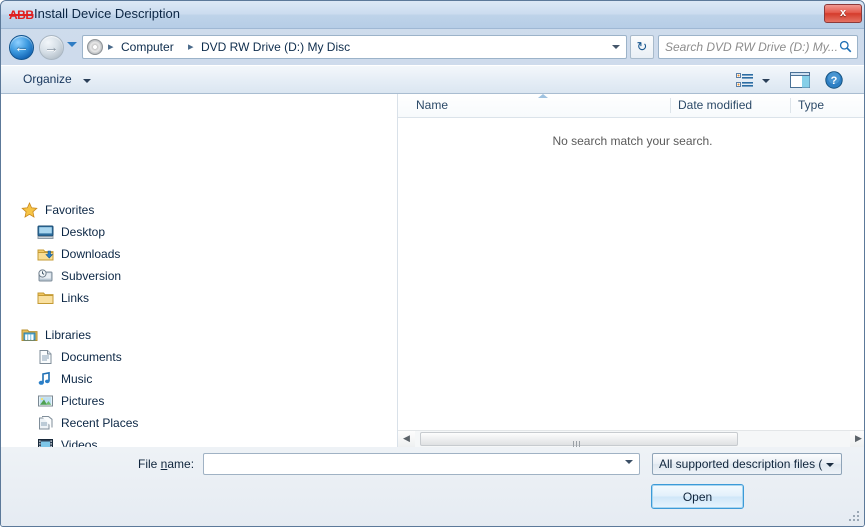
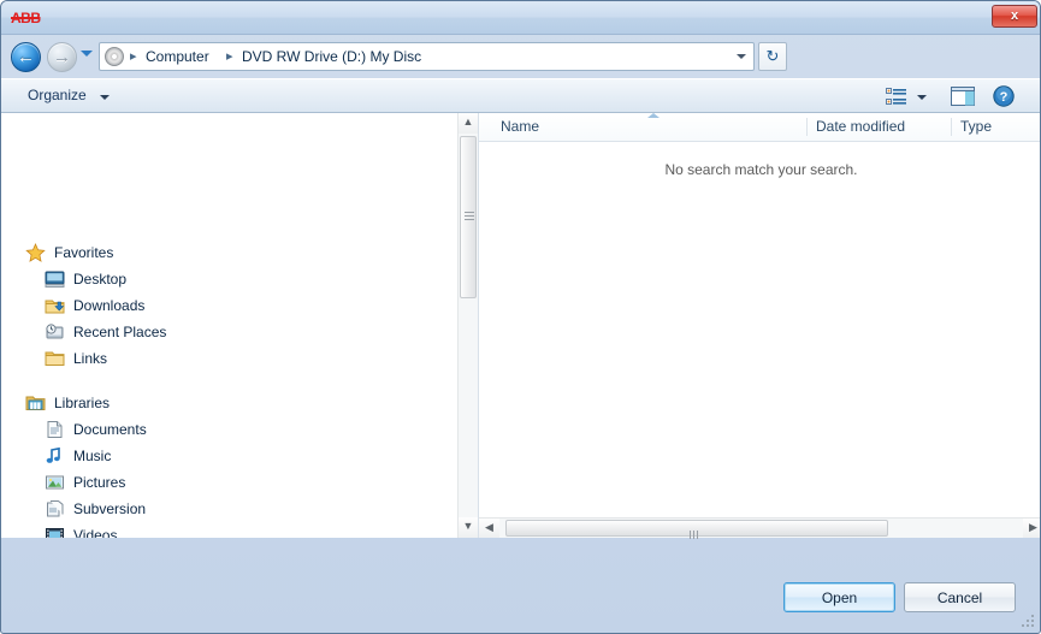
  ABB
- Install Device Description
  x
  ←
  →
  ▸
  Computer
  ▸
  DVD RW Drive (D:) My Disc
  ↻
- Search DVD RW Drive (D:) My...
  Organize
  ?
  Favorites
  Desktop
  Downloads
- Subversion
+ Recent Places
  Links
  Libraries
  Documents
  Music
  Pictures
- Recent Places
+ Subversion
  Videos
+ ▲
+ ▼
  Name
  Date modified
  Type
  No search match your search.
  ◀
  ▶
- File name:
- All supported description files (
  Open
+ Cancel
